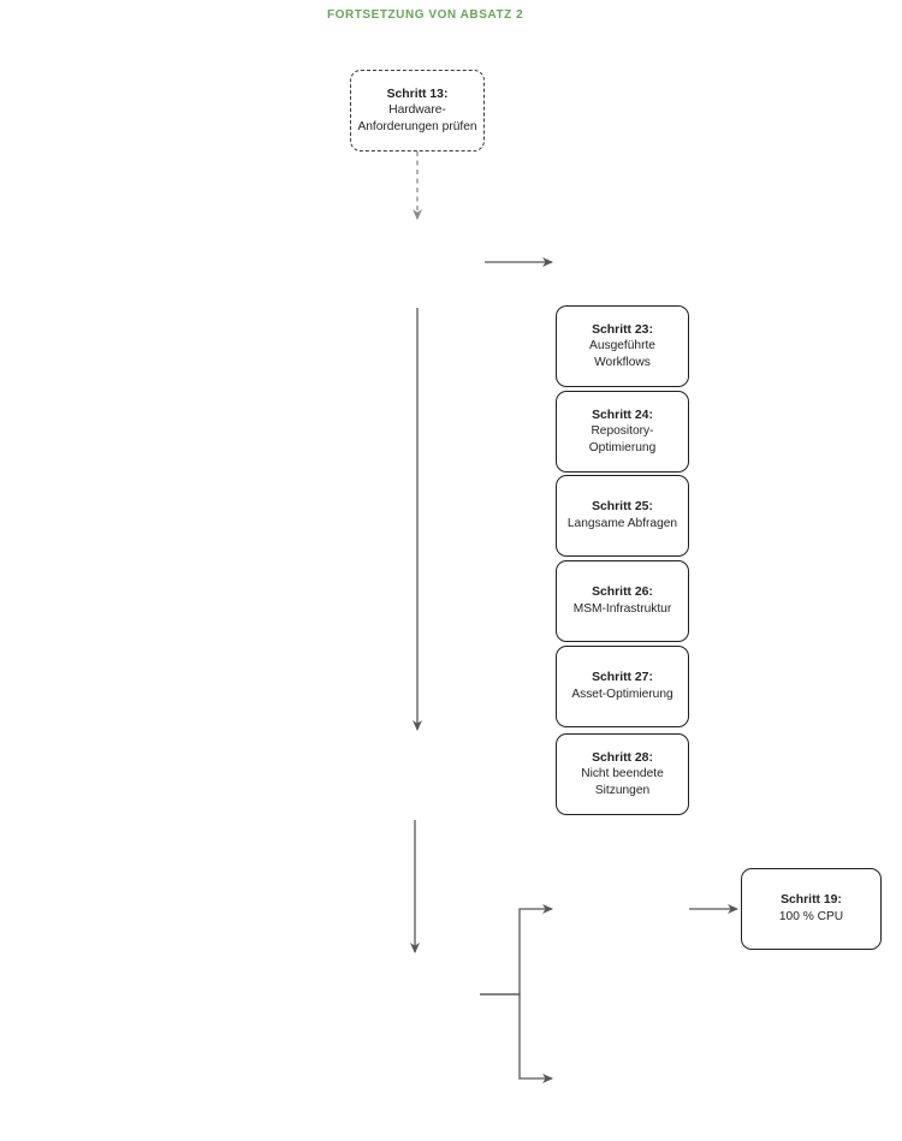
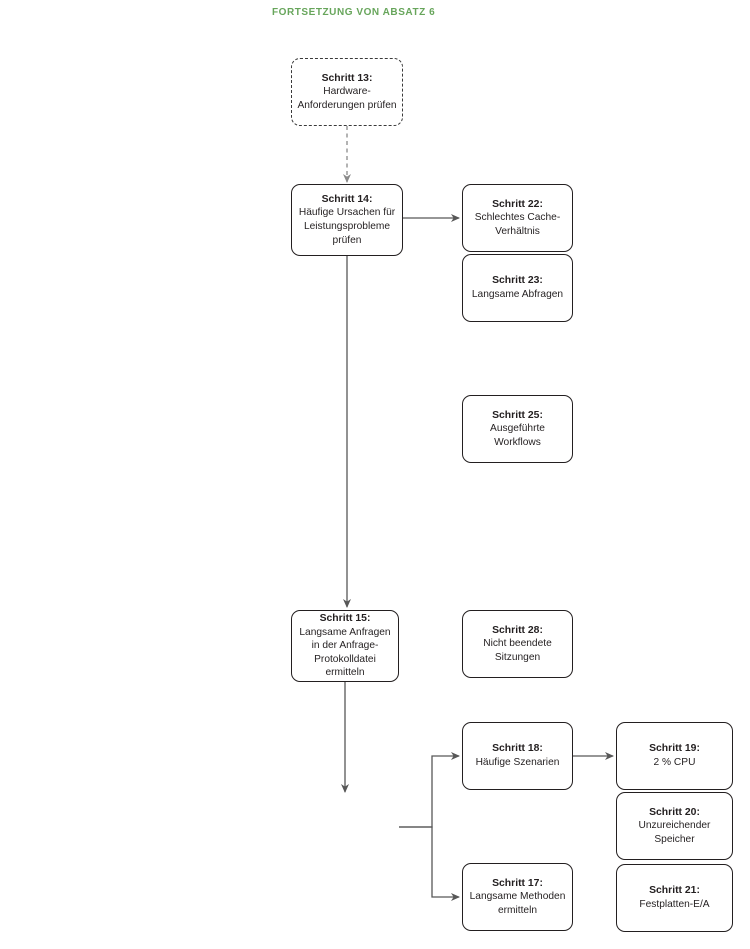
- FORTSETZUNG VON ABSATZ 2
+ FORTSETZUNG VON ABSATZ 6
  Schritt 13:
  Hardware-Anforderungen prüfen
+ Schritt 14:
+ Häufige Ursachen für Leistungsprobleme prüfen
+ Schritt 22:
+ Schlechtes Cache-Verhältnis
  Schritt 23:
- Ausgeführte Workflows
+ Langsame Abfragen
- Schritt 24:
- Repository-Optimierung
  Schritt 25:
- Langsame Abfragen
+ Ausgeführte Workflows
- Schritt 26:
- MSM-Infrastruktur
- Schritt 27:
- Asset-Optimierung
  Schritt 28:
  Nicht beendete Sitzungen
+ Schritt 15:
+ Langsame Anfragen in der Anfrage-Protokolldatei ermitteln
+ Schritt 18:
+ Häufige Szenarien
+ Schritt 17:
+ Langsame Methoden ermitteln
  Schritt 19:
- 100 % CPU
+ 2 % CPU
+ Schritt 20:
+ Unzureichender Speicher
+ Schritt 21:
+ Festplatten-E/A
